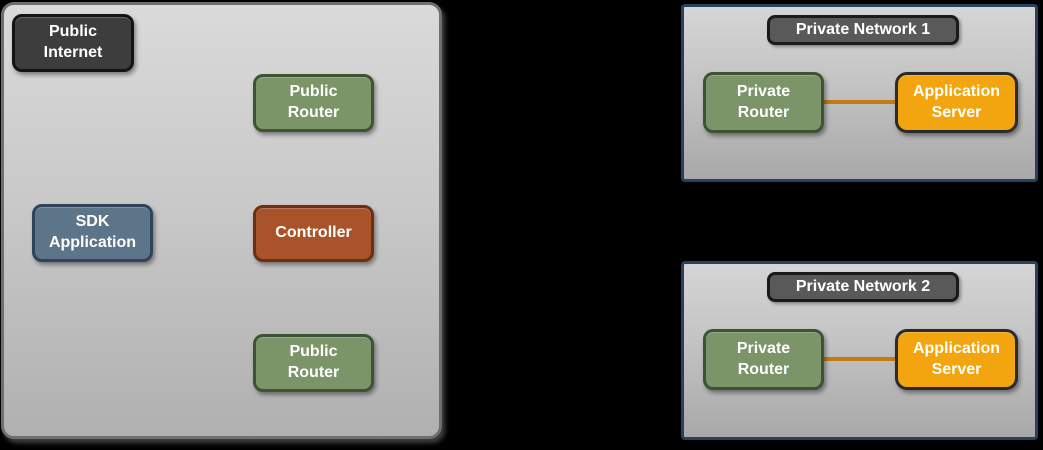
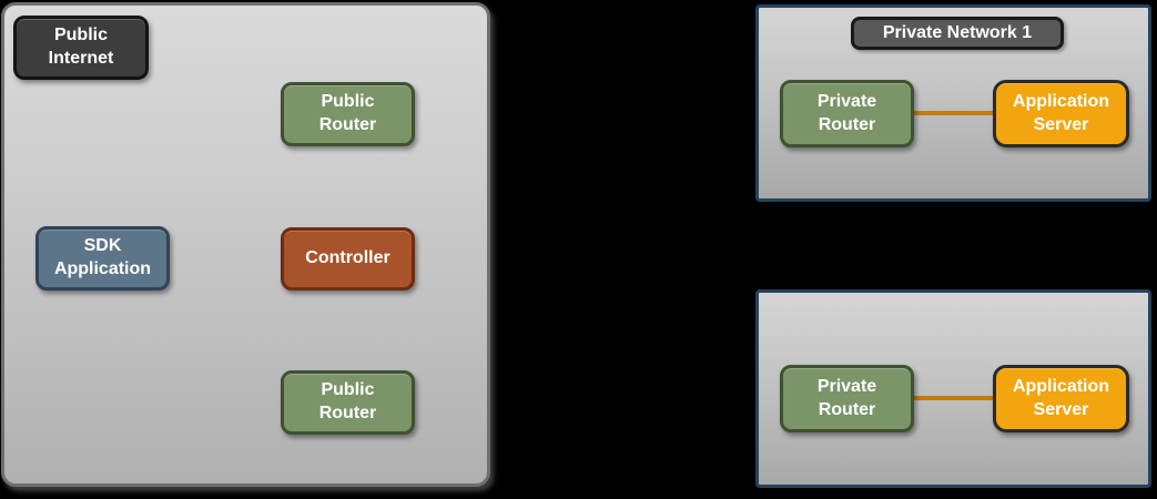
  Public Internet
  Public Router
  SDK Application
  Controller
  Public Router
  Private Network 1
  Private Router
  Application Server
- Private Network 2
  Private Router
  Application Server
